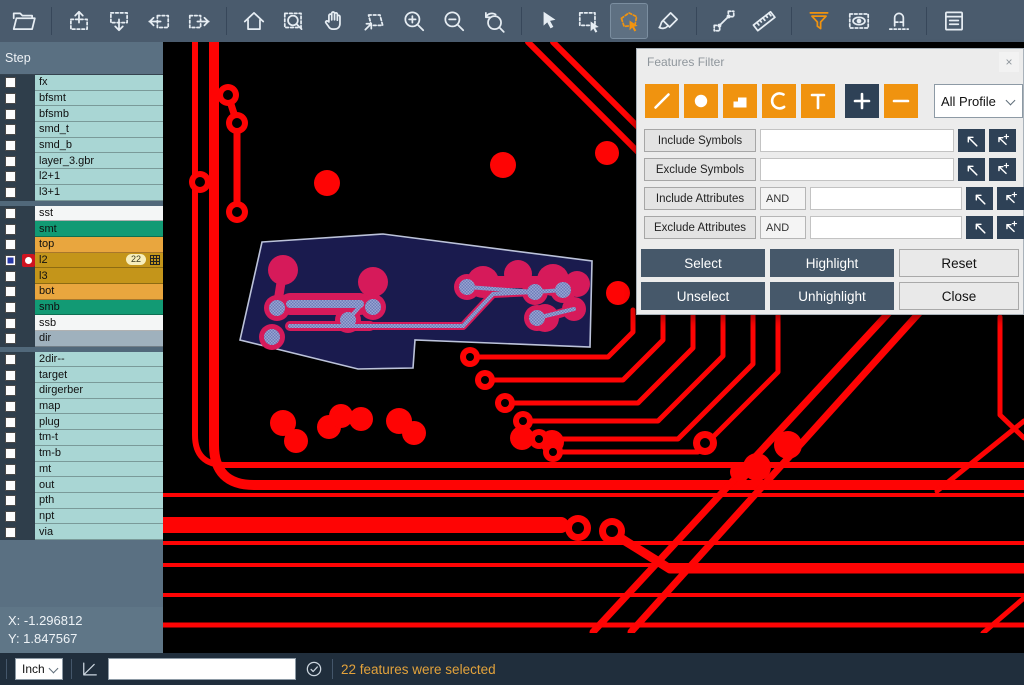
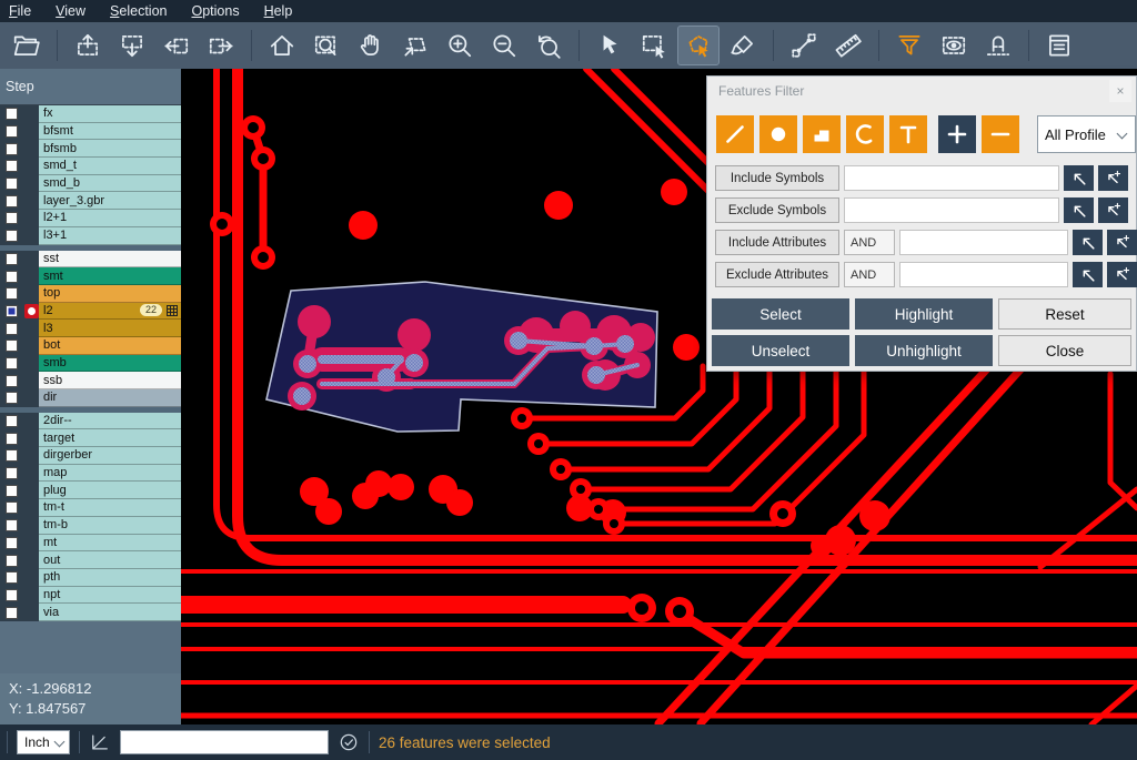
+ File
+ View
+ Selection
+ Options
+ Help
  Step
  fx
  bfsmt
  bfsmb
  smd_t
  smd_b
  layer_3.gbr
  l2+1
  l3+1
  sst
  smt
  top
  l2
  22
  l3
  bot
  smb
  ssb
  dir
  2dir--
  target
  dirgerber
  map
  plug
  tm-t
  tm-b
  mt
  out
  pth
  npt
  via
  X: -1.296812
  Y: 1.847567
  Features Filter
  ×
  All Profile
  Include Symbols
  Exclude Symbols
  Include Attributes
  AND
  Exclude Attributes
  AND
  Select
  Highlight
  Reset
  Unselect
  Unhighlight
  Close
  Inch
- 22 features were selected
+ 26 features were selected
